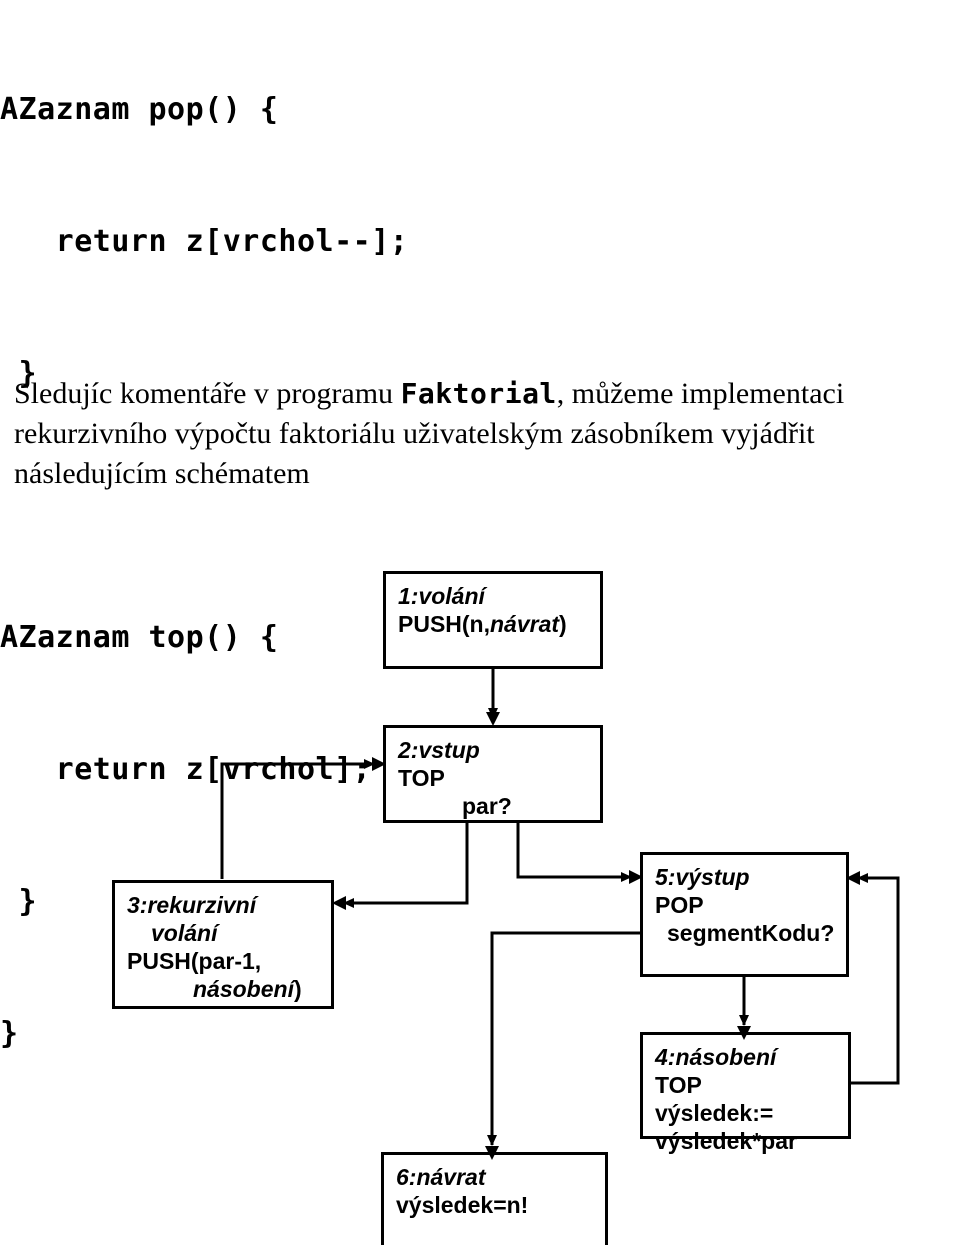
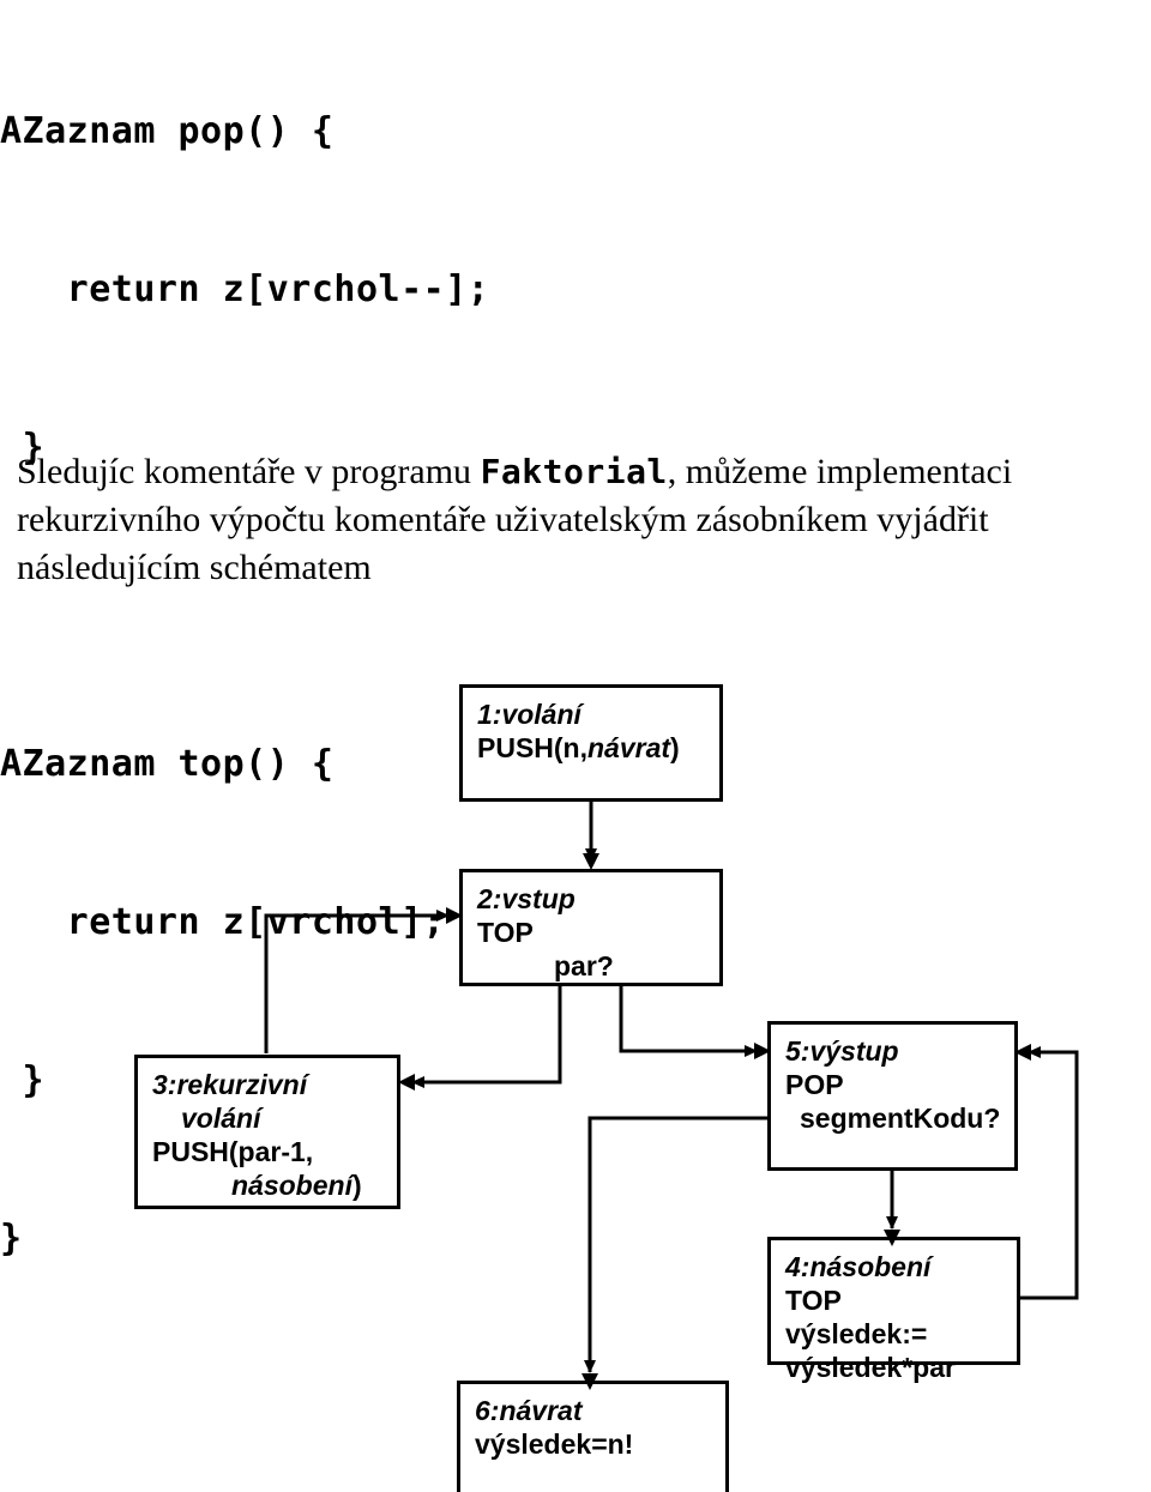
  AZaznam pop() {
  return z[vrchol--];
  }
  AZaznam top() {
  return z[vrchol];
  }
  }
- Sledujíc komentáře v programu Faktorial, můžeme implementaci rekurzivního výpočtu faktoriálu uživatelským zásobníkem vyjádřit následujícím schématem
+ Sledujíc komentáře v programu Faktorial, můžeme implementaci rekurzivního výpočtu komentáře uživatelským zásobníkem vyjádřit následujícím schématem
  1:volání
  PUSH(n,návrat)
  2:vstup
  TOP
  par?
  3:rekurzivní
  volání
  PUSH(par-1,
  násobení)
  5:výstup
  POP
  segmentKodu?
  4:násobení
  TOP
  výsledek:=
  výsledek*par
  6:návrat
  výsledek=n!
